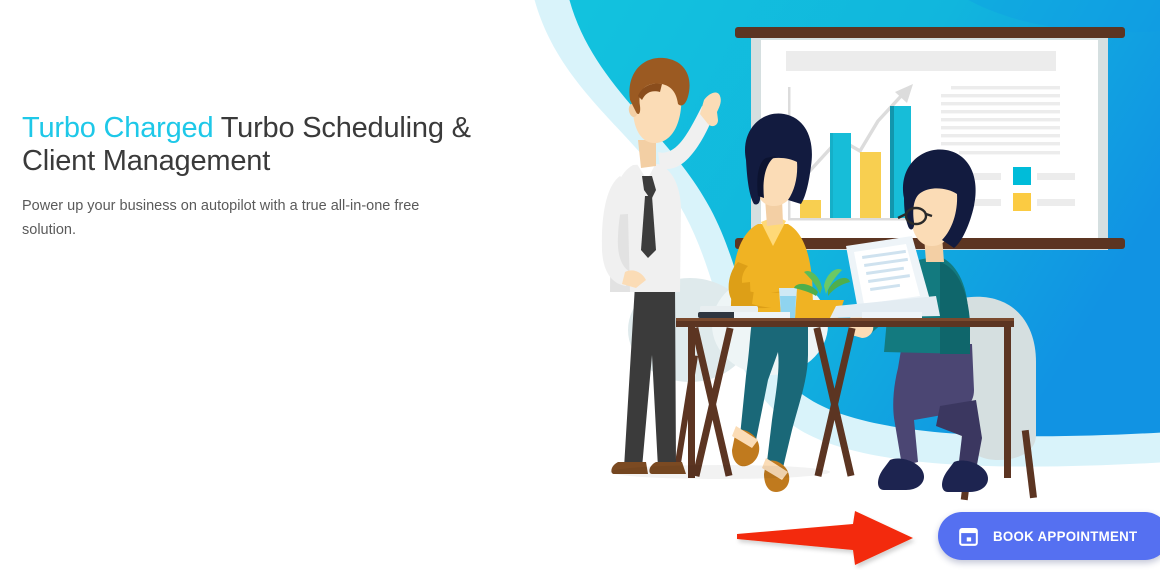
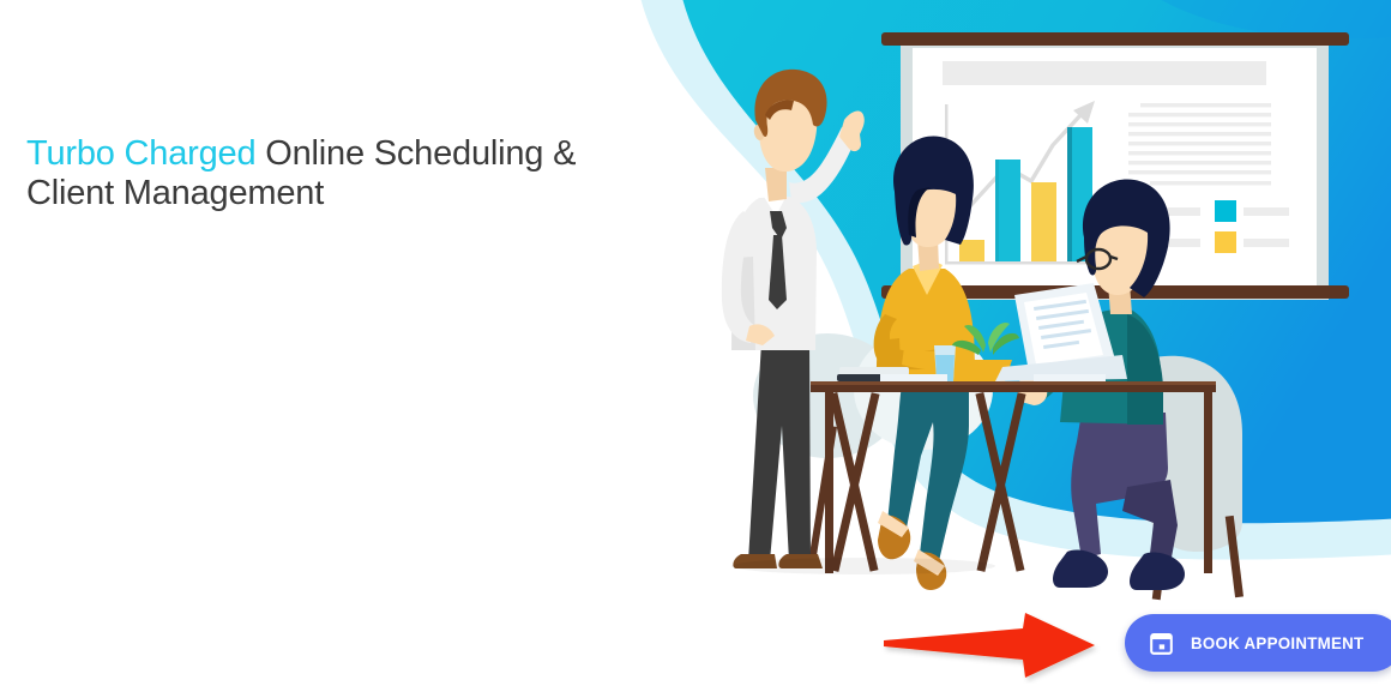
- Turbo Charged Turbo Scheduling & Client Management
+ Turbo Charged Online Scheduling & Client Management
- Power up your business on autopilot with a true all-in-one free solution.
  BOOK APPOINTMENT
